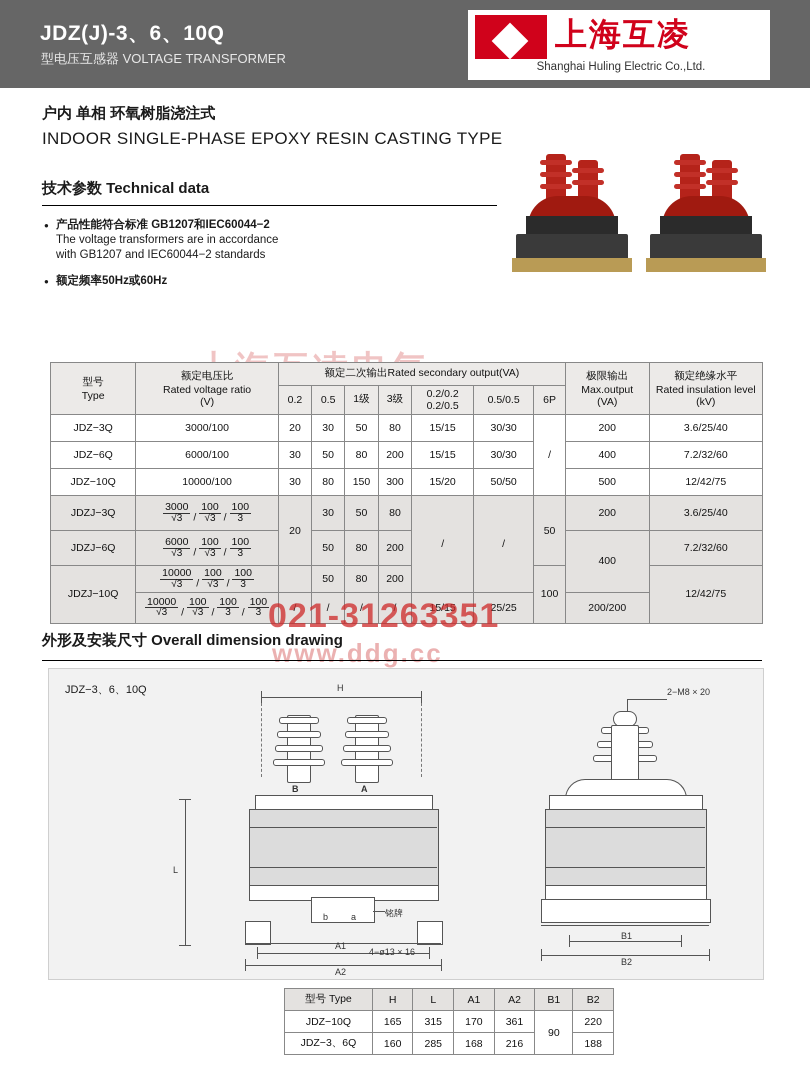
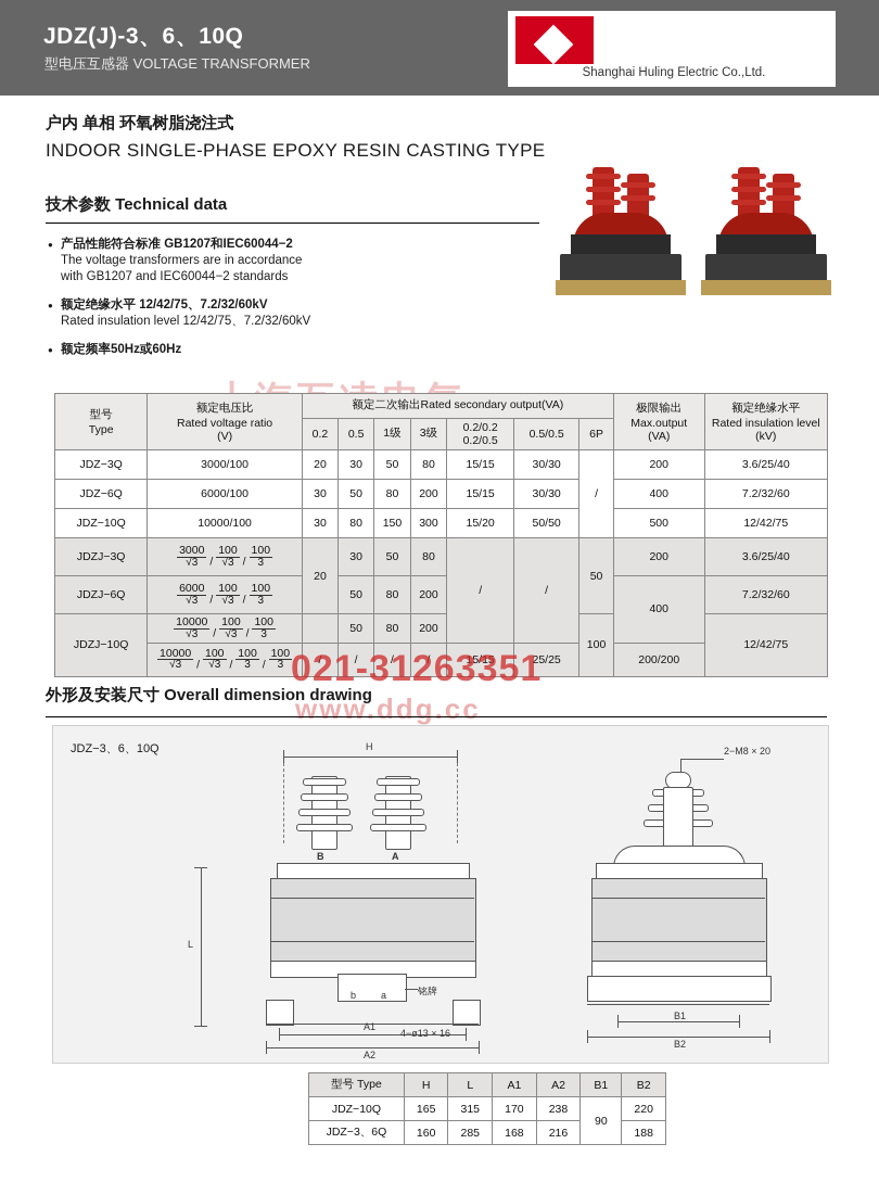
  JDZ(J)-3、6、10Q
  型电压互感器 VOLTAGE TRANSFORMER
- 上海互凌
  Shanghai Huling Electric Co.,Ltd.
  户内 单相 环氧树脂浇注式
  INDOOR SINGLE-PHASE EPOXY RESIN CASTING TYPE
  技术参数 Technical data
  产品性能符合标准 GB1207和IEC60044−2
  The voltage transformers are in accordance
  with GB1207 and IEC60044−2 standards
+ 额定绝缘水平 12/42/75、7.2/32/60kV
+ Rated insulation level 12/42/75、7.2/32/60kV
  额定频率50Hz或60Hz
  型号 Type	额定电压比 Rated voltage ratio (V)	额定二次输出Rated secondary output(VA)	极限输出 Max.output (VA)	额定绝缘水平 Rated insulation level (kV)
  0.2	0.5	1级	3级	0.2/0.2 0.2/0.5	0.5/0.5	6P
  JDZ−3Q	3000/100	20	30	50	80	15/15	30/30	/	200	3.6/25/40
  JDZ−6Q	6000/100	30	50	80	200	15/15	30/30	400	7.2/32/60
  JDZ−10Q	10000/100	30	80	150	300	15/20	50/50	500	12/42/75
  JDZJ−3Q	3000√3 / 100√3 / 1003	20	30	50	80	/	/	50	200	3.6/25/40
  JDZJ−6Q	6000√3 / 100√3 / 1003	50	80	200	400	7.2/32/60
  JDZJ−10Q	10000√3 / 100√3 / 1003		50	80	200	100	12/42/75
  10000√3 / 100√3 / 1003 / 1003	/	/	/	/	15/15	25/25	200/200
  021-31263351
  www.ddg.cc
  外形及安装尺寸 Overall dimension drawing
  JDZ−3、6、10Q
  H
  B
  A
  b
  a
  铭牌
  L
  A1
  A2
  4−ø13 × 16
  2−M8 × 20
  B1
  B2
  型号 Type	H	L	A1	A2	B1	B2
- JDZ−10Q	165	315	170	361	90	220
+ JDZ−10Q	165	315	170	238	90	220
  JDZ−3、6Q	160	285	168	216	188
